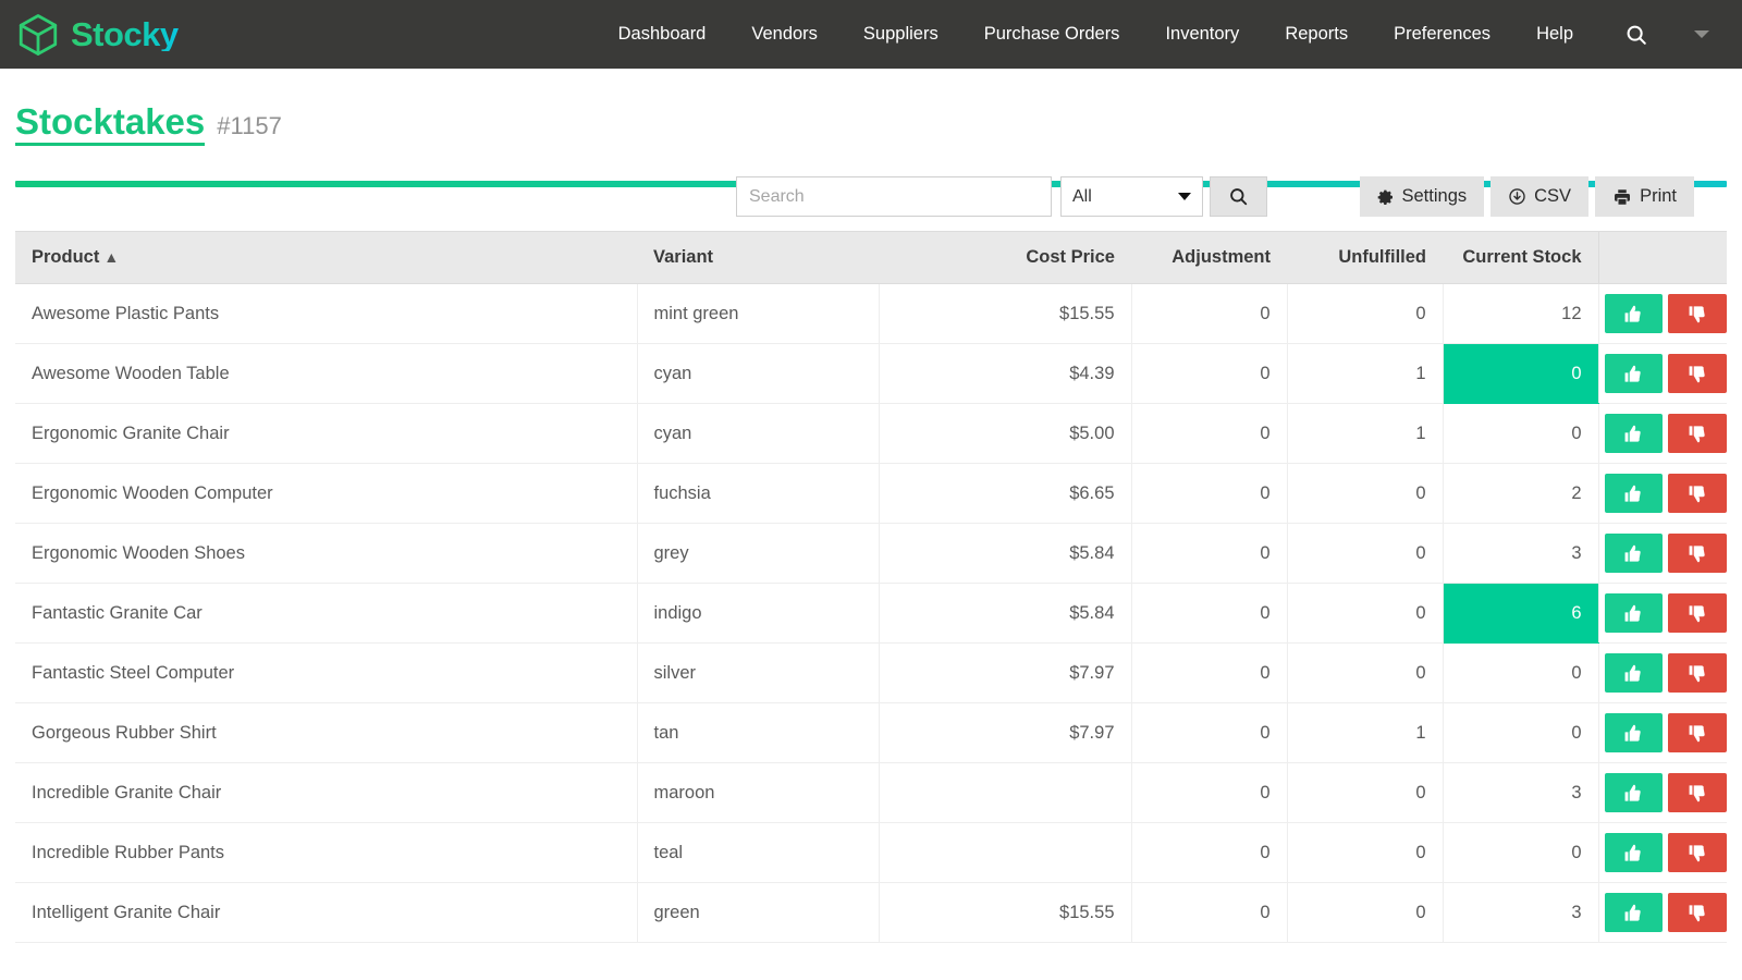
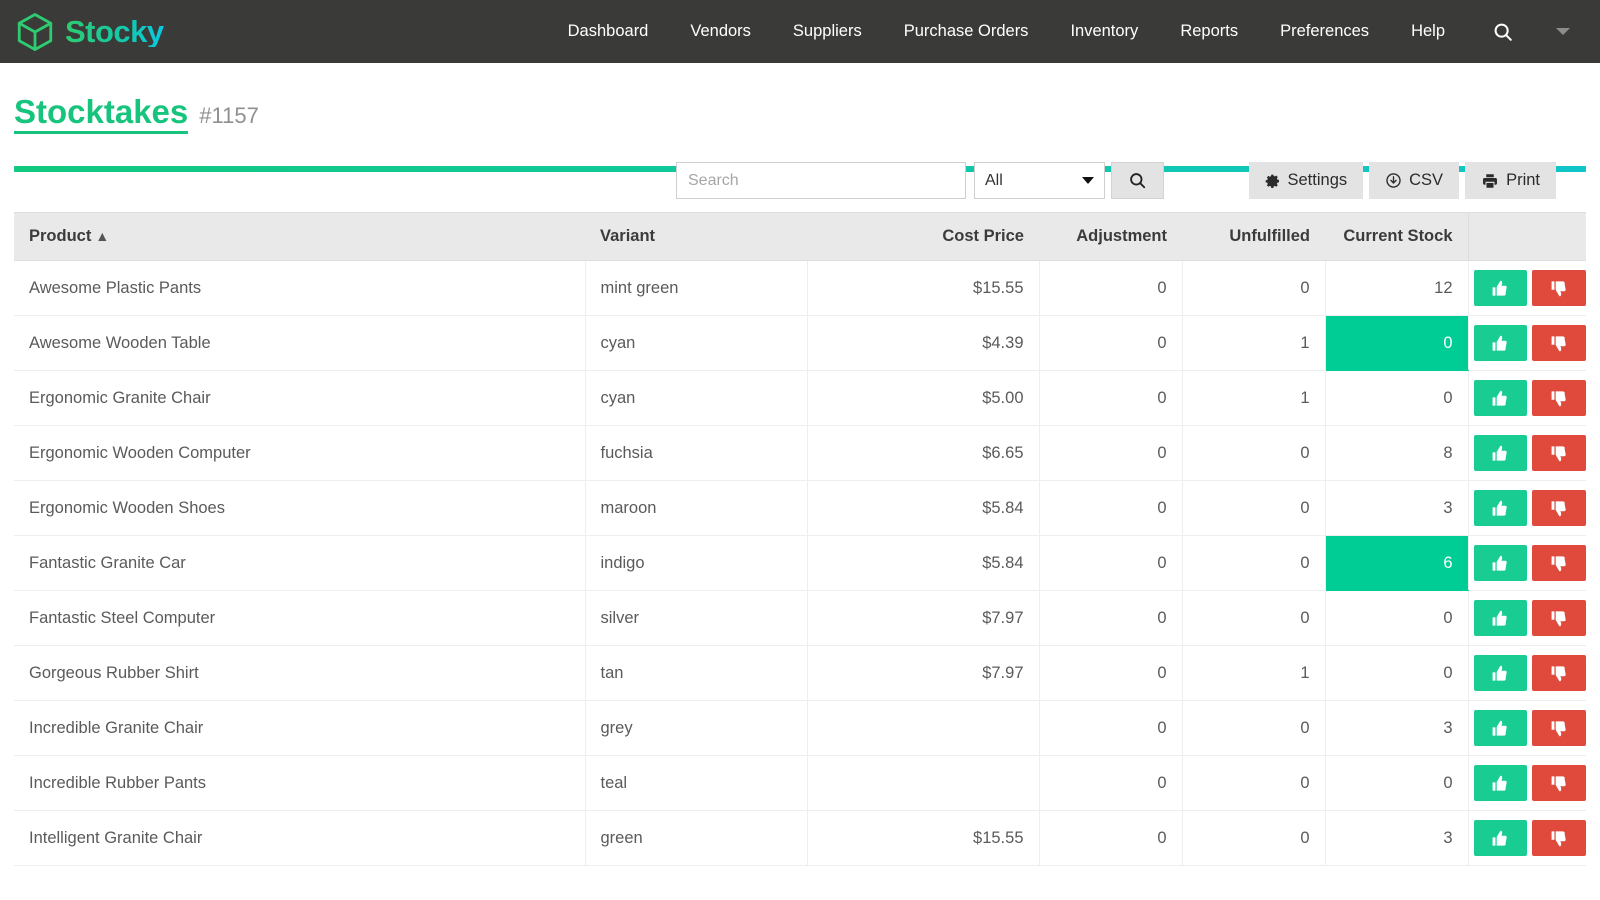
  Stocky
  Dashboard
  Vendors
  Suppliers
  Purchase Orders
  Inventory
  Reports
  Preferences
  Help
  Stocktakes
  #1157
  Search
  All
  Settings
  CSV
  Print
  Product ▲	Variant	Cost Price	Adjustment	Unfulfilled	Current Stock
  Awesome Plastic Pants	mint green	$15.55	0	0	12
  Awesome Wooden Table	cyan	$4.39	0	1	0
  Ergonomic Granite Chair	cyan	$5.00	0	1	0
- Ergonomic Wooden Computer	fuchsia	$6.65	0	0	2
+ Ergonomic Wooden Computer	fuchsia	$6.65	0	0	8
- Ergonomic Wooden Shoes	grey	$5.84	0	0	3
+ Ergonomic Wooden Shoes	maroon	$5.84	0	0	3
  Fantastic Granite Car	indigo	$5.84	0	0	6
  Fantastic Steel Computer	silver	$7.97	0	0	0
  Gorgeous Rubber Shirt	tan	$7.97	0	1	0
- Incredible Granite Chair	maroon		0	0	3
+ Incredible Granite Chair	grey		0	0	3
  Incredible Rubber Pants	teal		0	0	0
  Intelligent Granite Chair	green	$15.55	0	0	3
